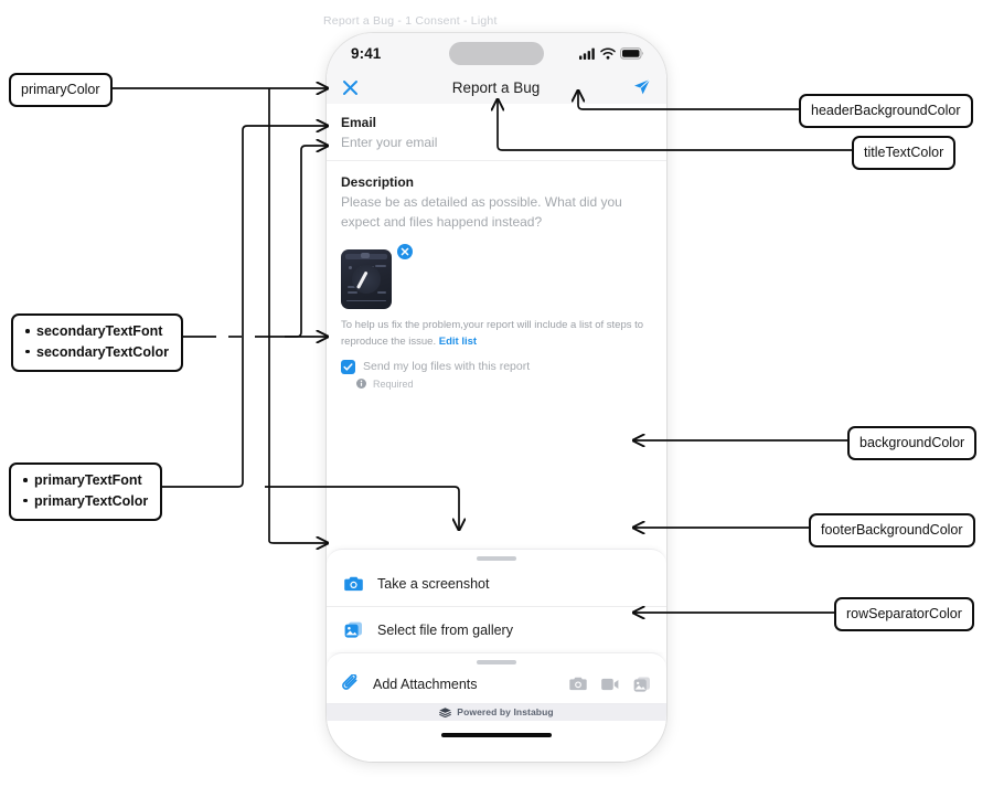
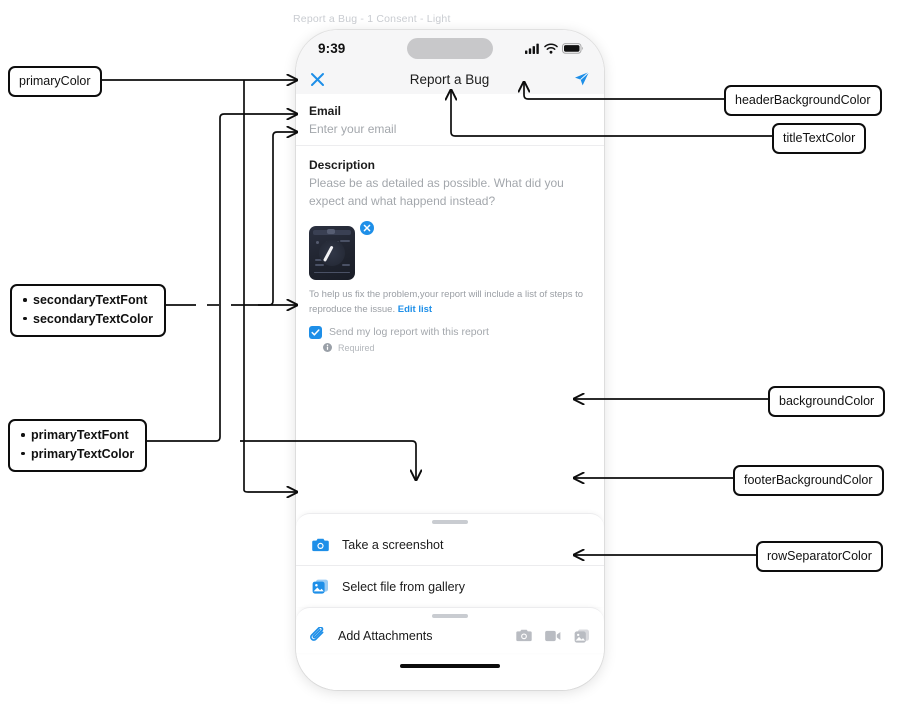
  Report a Bug - 1 Consent - Light
  primaryColor
  secondaryTextFont
  secondaryTextColor
  primaryTextFont
  primaryTextColor
  headerBackgroundColor
  titleTextColor
  backgroundColor
  footerBackgroundColor
  rowSeparatorColor
- 9:41
+ 9:39
  Report a Bug
  Email
  Enter your email
  Description
- Please be as detailed as possible. What did you expect and files happend instead?
+ Please be as detailed as possible. What did you expect and what happend instead?
  To help us fix the problem,your report will include a list of steps to reproduce the issue. Edit list
- Send my log files with this report
+ Send my log report with this report
  Required
  Take a screenshot
  Select file from gallery
  Add Attachments
- Powered by Instabug
